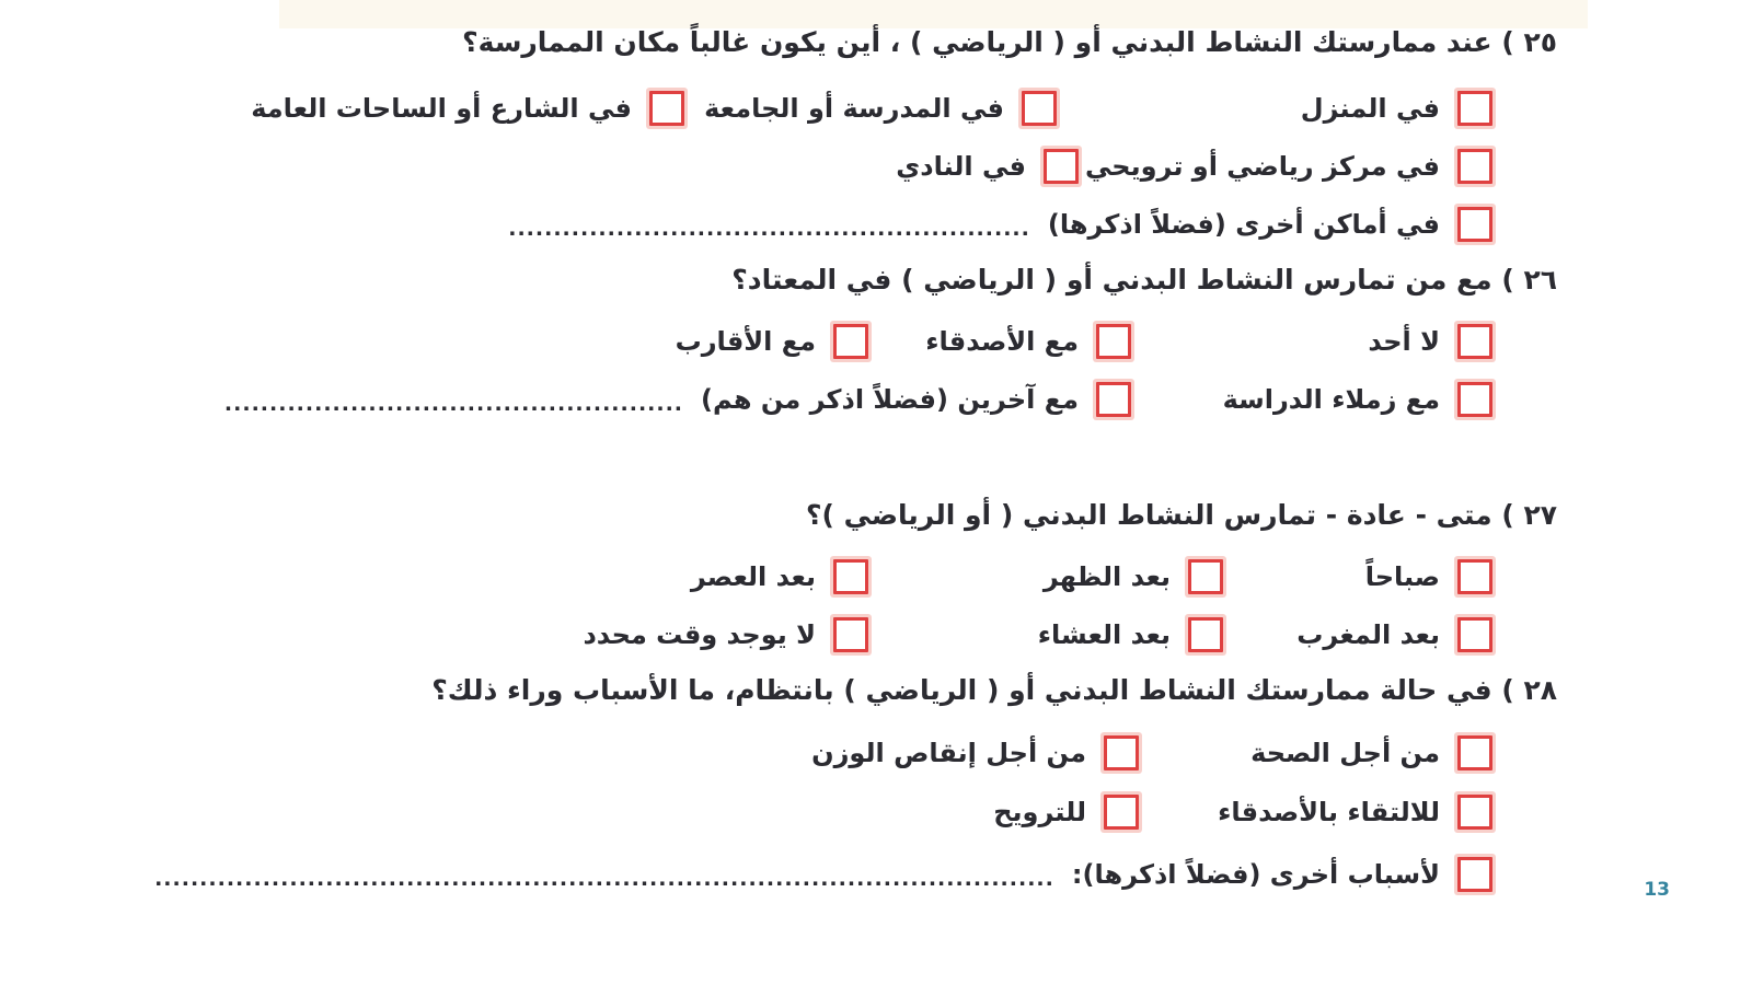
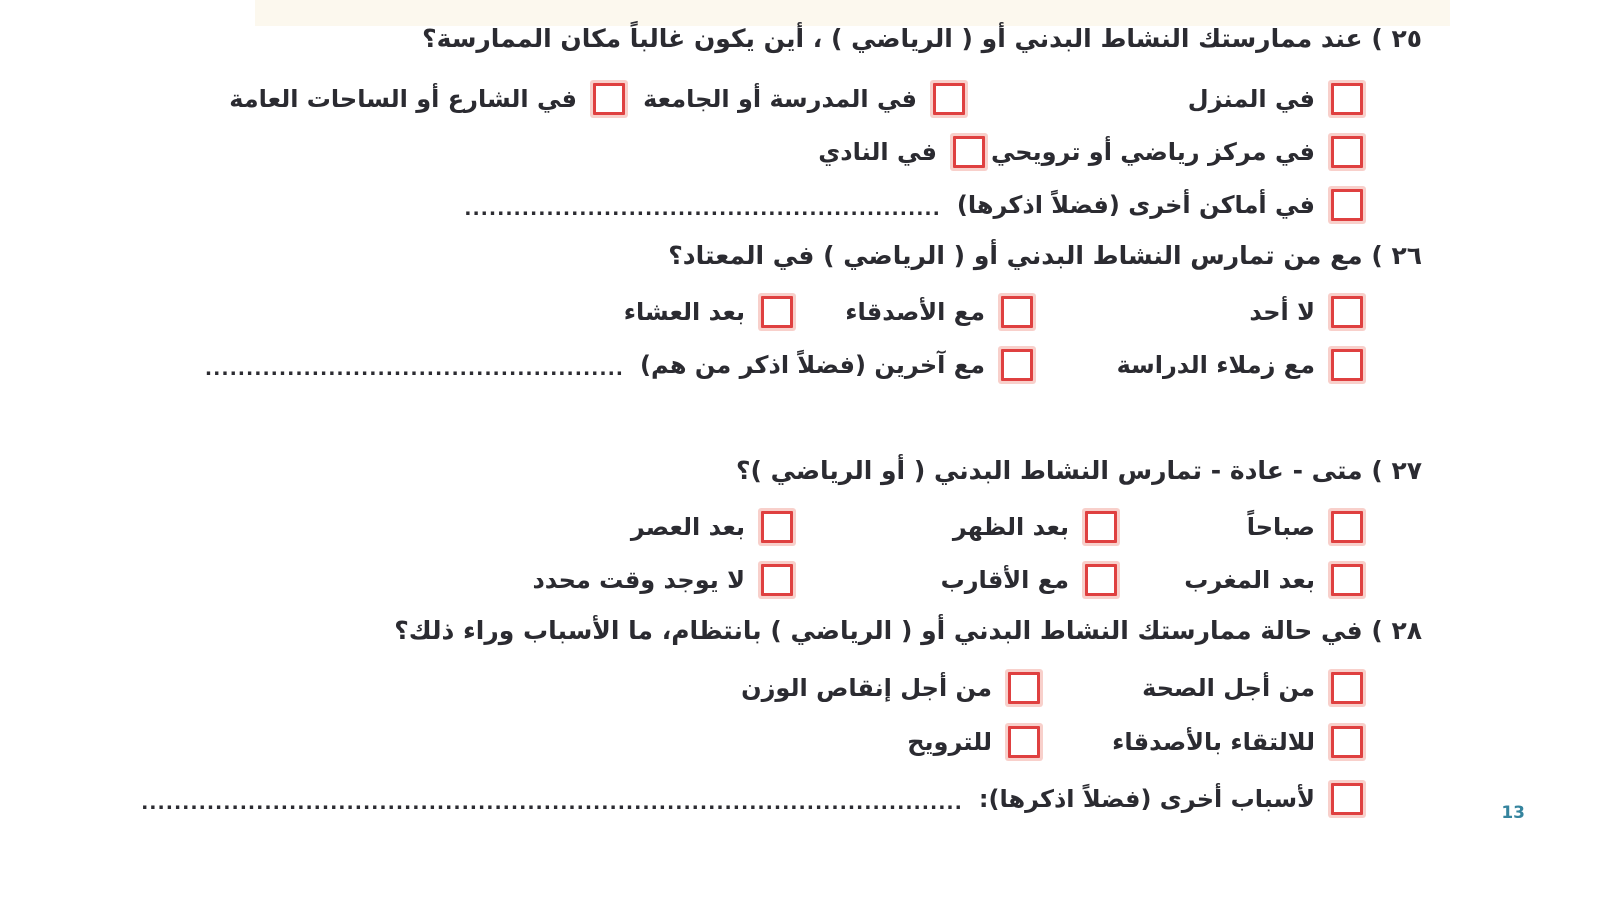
  ٢٥ ) عند ممارستك النشاط البدني أو ( الرياضي ) ، أين يكون غالباً مكان الممارسة؟
  في المنزل
  في المدرسة أو الجامعة
  في الشارع أو الساحات العامة
  في مركز رياضي أو ترويحي
  في النادي
  في أماكن أخرى (فضلاً اذكرها)
  ..........................................................
  ٢٦ ) مع من تمارس النشاط البدني أو ( الرياضي ) في المعتاد؟
  لا أحد
  مع الأصدقاء
- مع الأقارب
+ بعد العشاء
  مع زملاء الدراسة
  مع آخرين (فضلاً اذكر من هم)
  ...................................................
  ٢٧ ) متى - عادة - تمارس النشاط البدني ( أو الرياضي )؟
  صباحاً
  بعد الظهر
  بعد العصر
  بعد المغرب
- بعد العشاء
+ مع الأقارب
  لا يوجد وقت محدد
  ٢٨ ) في حالة ممارستك النشاط البدني أو ( الرياضي ) بانتظام، ما الأسباب وراء ذلك؟
  من أجل الصحة
  من أجل إنقاص الوزن
  للالتقاء بالأصدقاء
  للترويح
  لأسباب أخرى (فضلاً اذكرها):
  ....................................................................................................
  13
